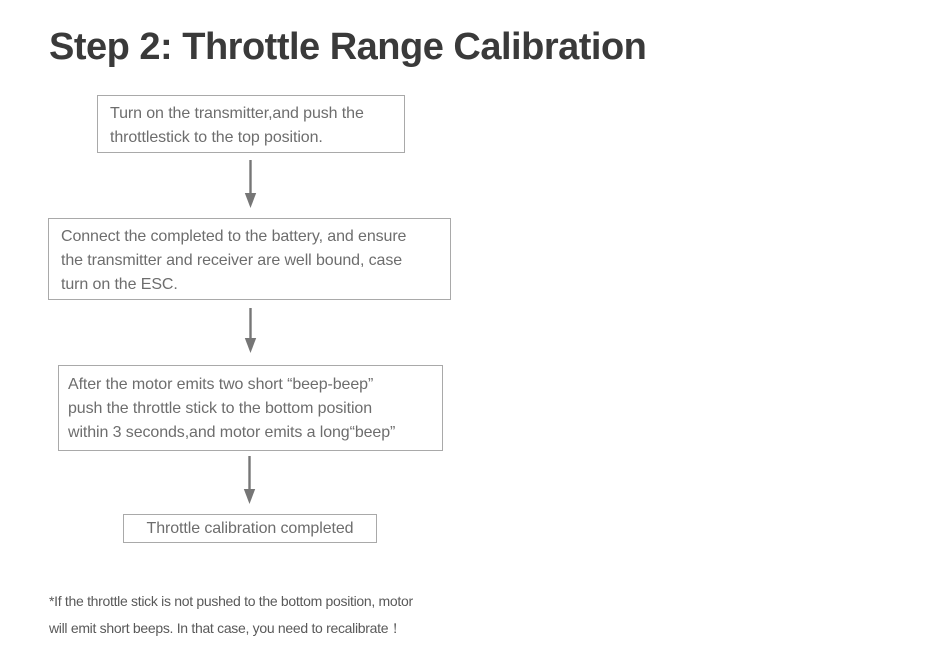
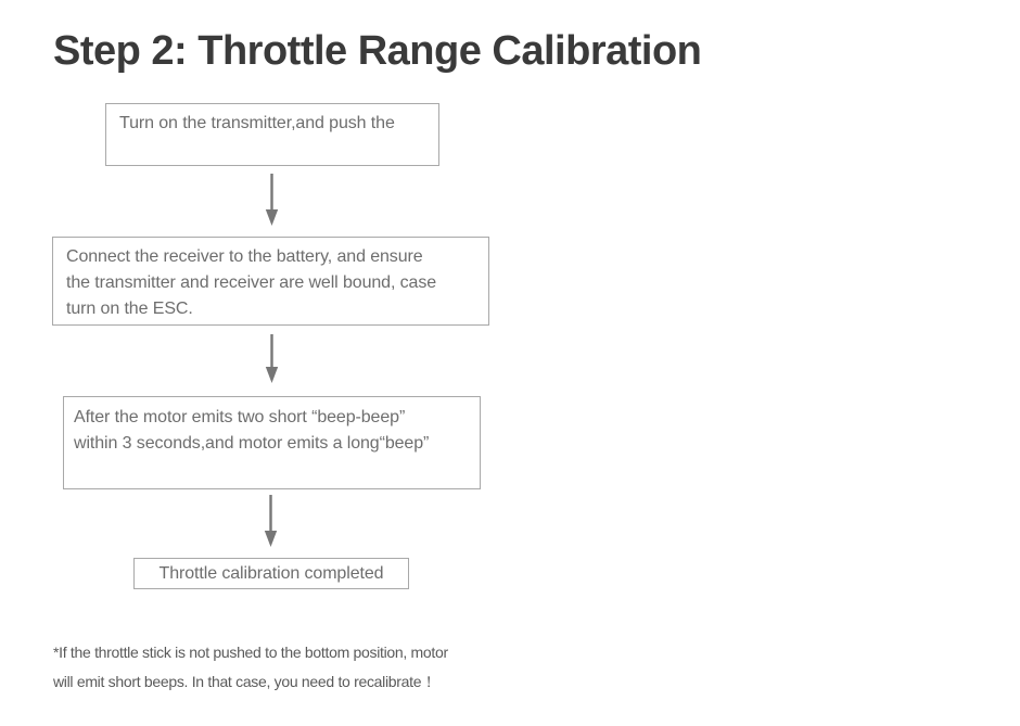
  Step 2: Throttle Range Calibration
  Turn on the transmitter,and push the
- throttlestick to the top position.
- Connect the completed to the battery, and ensure
+ Connect the receiver to the battery, and ensure
  the transmitter and receiver are well bound, case
  turn on the ESC.
  After the motor emits two short “beep-beep”
- push the throttle stick to the bottom position
  within 3 seconds,and motor emits a long“beep”
  Throttle calibration completed
  *If the throttle stick is not pushed to the bottom position, motor
  will emit short beeps. In that case, you need to recalibrate！
